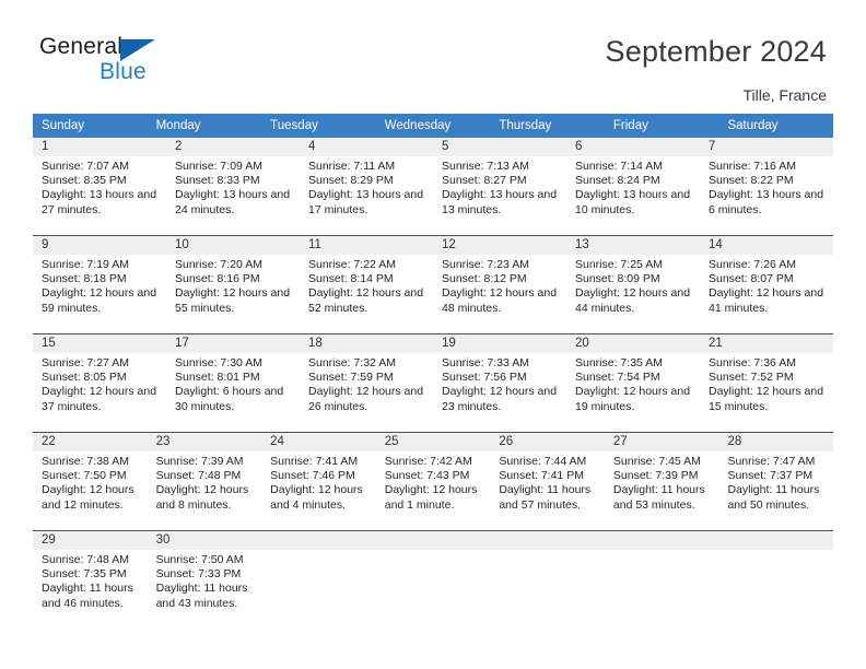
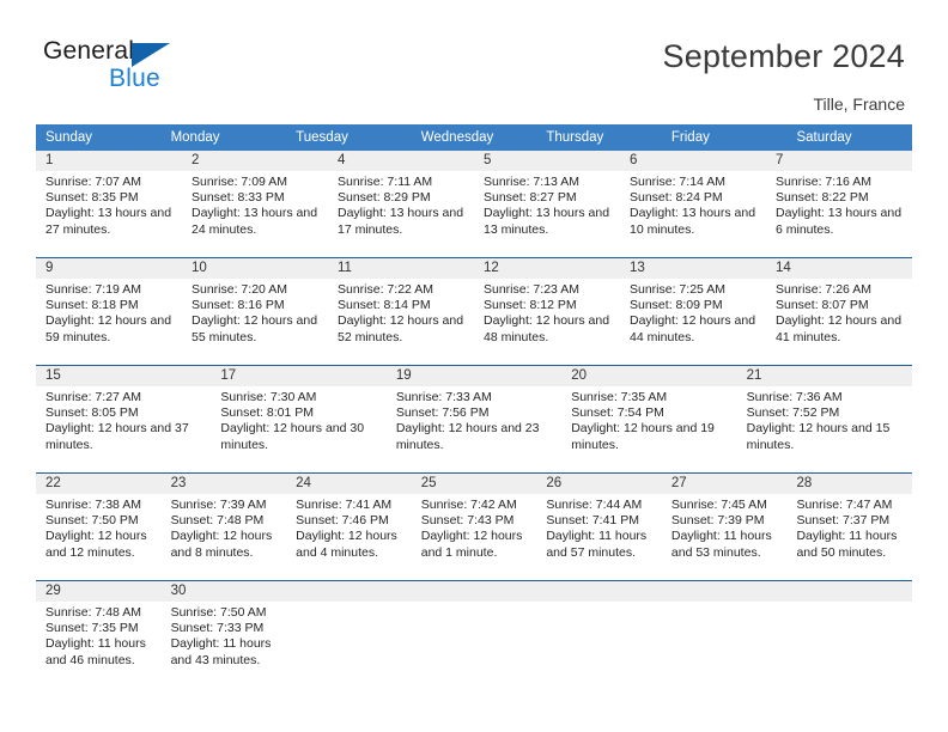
  General
  Blue
  September 2024
  Tille, France
  Sunday
  Monday
  Tuesday
  Wednesday
  Thursday
  Friday
  Saturday
  1
  Sunrise: 7:07 AM
  Sunset: 8:35 PM
  Daylight: 13 hours and 27 minutes.
  2
  Sunrise: 7:09 AM
  Sunset: 8:33 PM
  Daylight: 13 hours and 24 minutes.
  4
  Sunrise: 7:11 AM
  Sunset: 8:29 PM
  Daylight: 13 hours and 17 minutes.
  5
  Sunrise: 7:13 AM
  Sunset: 8:27 PM
  Daylight: 13 hours and 13 minutes.
  6
  Sunrise: 7:14 AM
  Sunset: 8:24 PM
  Daylight: 13 hours and 10 minutes.
  7
  Sunrise: 7:16 AM
  Sunset: 8:22 PM
  Daylight: 13 hours and 6 minutes.
  9
  Sunrise: 7:19 AM
  Sunset: 8:18 PM
  Daylight: 12 hours and 59 minutes.
  10
  Sunrise: 7:20 AM
  Sunset: 8:16 PM
  Daylight: 12 hours and 55 minutes.
  11
  Sunrise: 7:22 AM
  Sunset: 8:14 PM
  Daylight: 12 hours and 52 minutes.
  12
  Sunrise: 7:23 AM
  Sunset: 8:12 PM
  Daylight: 12 hours and 48 minutes.
  13
  Sunrise: 7:25 AM
  Sunset: 8:09 PM
  Daylight: 12 hours and 44 minutes.
  14
  Sunrise: 7:26 AM
  Sunset: 8:07 PM
  Daylight: 12 hours and 41 minutes.
  15
  Sunrise: 7:27 AM
  Sunset: 8:05 PM
  Daylight: 12 hours and 37 minutes.
  17
  Sunrise: 7:30 AM
  Sunset: 8:01 PM
- Daylight: 6 hours and 30 minutes.
+ Daylight: 12 hours and 30 minutes.
- 18
- Sunrise: 7:32 AM
- Sunset: 7:59 PM
- Daylight: 12 hours and 26 minutes.
  19
  Sunrise: 7:33 AM
  Sunset: 7:56 PM
  Daylight: 12 hours and 23 minutes.
  20
  Sunrise: 7:35 AM
  Sunset: 7:54 PM
  Daylight: 12 hours and 19 minutes.
  21
  Sunrise: 7:36 AM
  Sunset: 7:52 PM
  Daylight: 12 hours and 15 minutes.
  22
  Sunrise: 7:38 AM
  Sunset: 7:50 PM
  Daylight: 12 hours and 12 minutes.
  23
  Sunrise: 7:39 AM
  Sunset: 7:48 PM
  Daylight: 12 hours and 8 minutes.
  24
  Sunrise: 7:41 AM
  Sunset: 7:46 PM
  Daylight: 12 hours and 4 minutes.
  25
  Sunrise: 7:42 AM
  Sunset: 7:43 PM
  Daylight: 12 hours and 1 minute.
  26
  Sunrise: 7:44 AM
  Sunset: 7:41 PM
  Daylight: 11 hours and 57 minutes.
  27
  Sunrise: 7:45 AM
  Sunset: 7:39 PM
  Daylight: 11 hours and 53 minutes.
  28
  Sunrise: 7:47 AM
  Sunset: 7:37 PM
  Daylight: 11 hours and 50 minutes.
  29
  Sunrise: 7:48 AM
  Sunset: 7:35 PM
  Daylight: 11 hours and 46 minutes.
  30
  Sunrise: 7:50 AM
  Sunset: 7:33 PM
  Daylight: 11 hours and 43 minutes.
